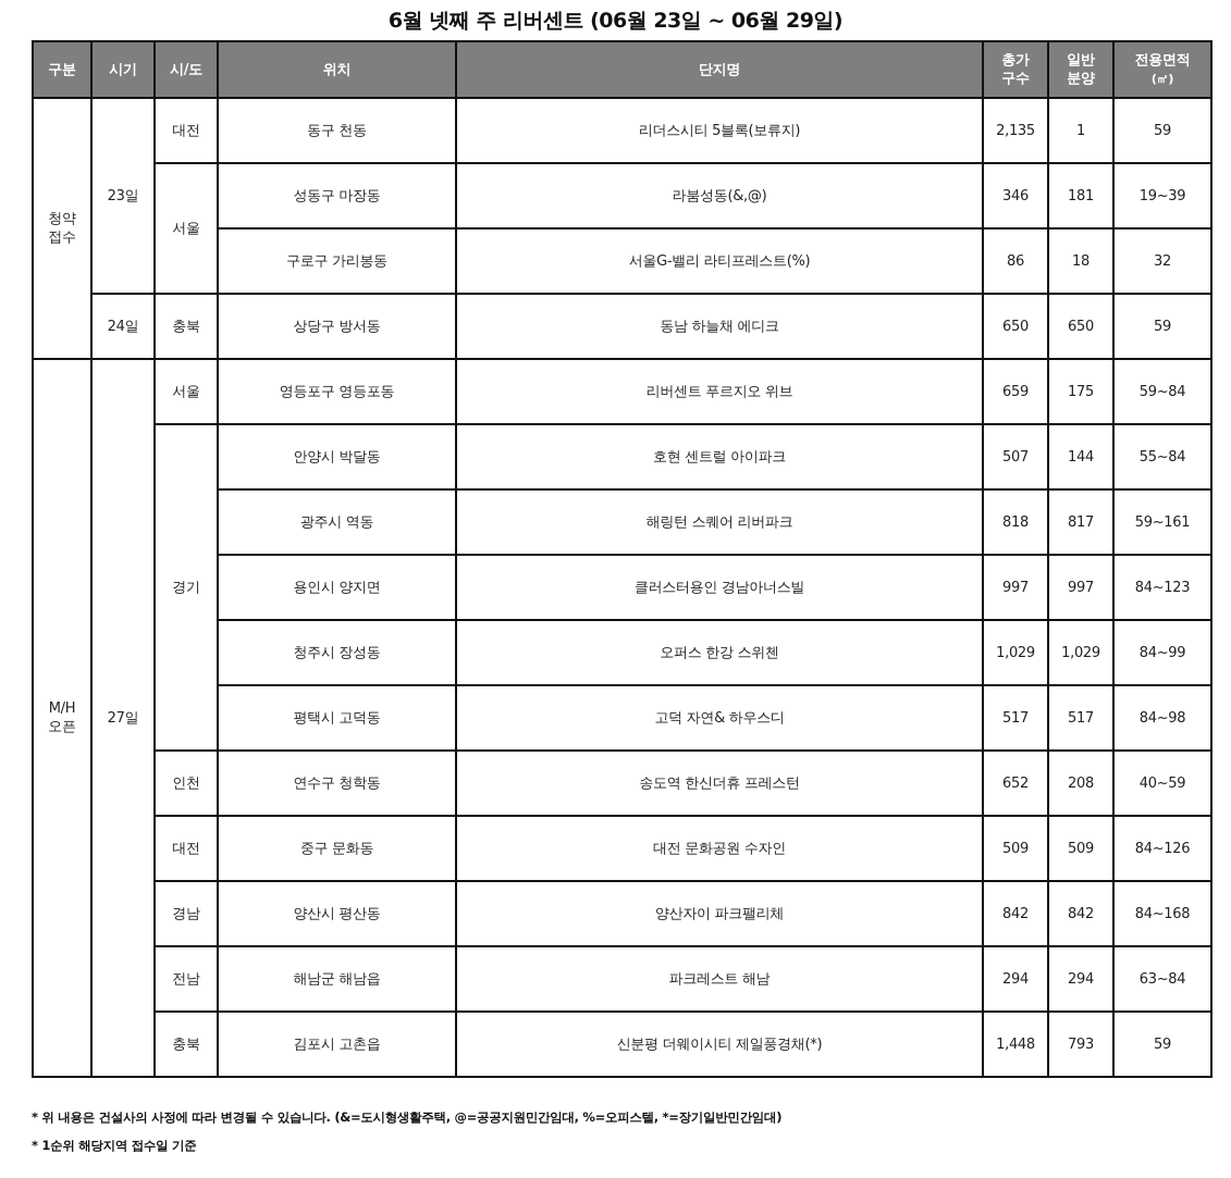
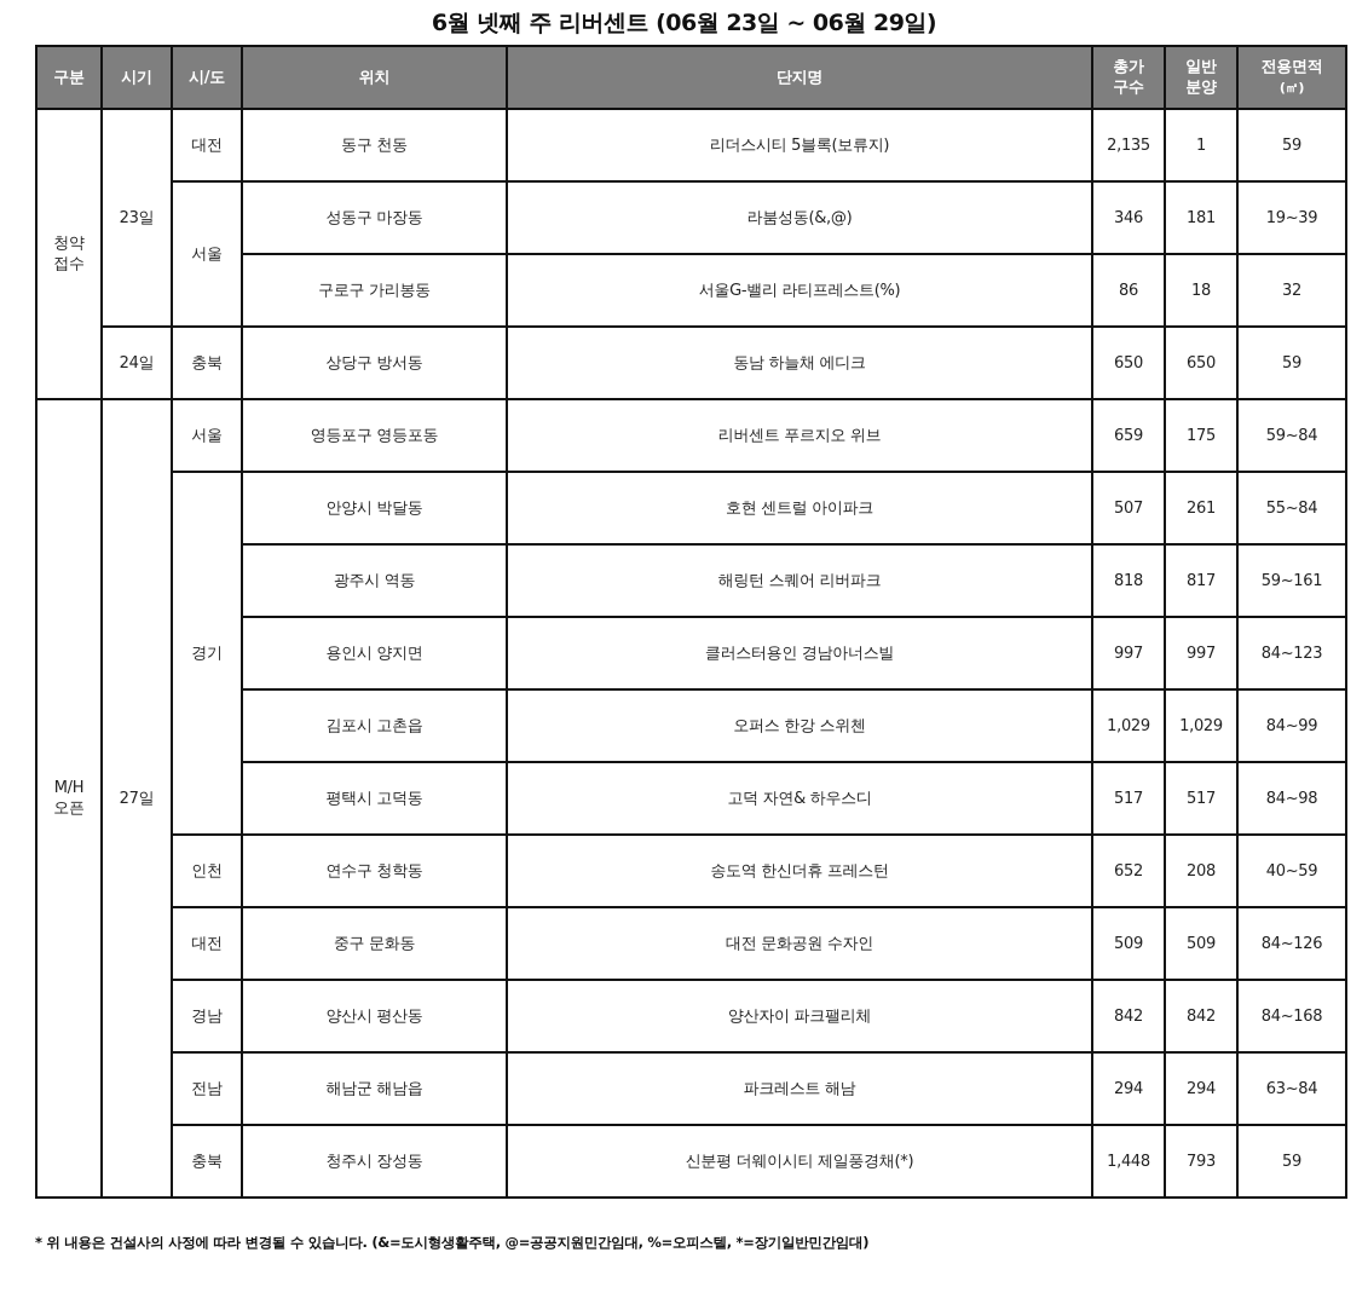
  6월 넷째 주 리버센트 (06월 23일 ~ 06월 29일)
  구분	시기	시/도	위치	단지명	총가구수	일반분양	전용면적(㎡)
  청약접수	23일	대전	동구 천동	리더스시티 5블록(보류지)	2,135	1	59
  서울	성동구 마장동	라붐성동(&,@)	346	181	19~39
  구로구 가리봉동	서울G-밸리 라티프레스트(%)	86	18	32
  24일	충북	상당구 방서동	동남 하늘채 에디크	650	650	59
  M/H오픈	27일	서울	영등포구 영등포동	리버센트 푸르지오 위브	659	175	59~84
- 경기	안양시 박달동	호현 센트럴 아이파크	507	144	55~84
+ 경기	안양시 박달동	호현 센트럴 아이파크	507	261	55~84
  광주시 역동	해링턴 스퀘어 리버파크	818	817	59~161
  용인시 양지면	클러스터용인 경남아너스빌	997	997	84~123
- 청주시 장성동	오퍼스 한강 스위첸	1,029	1,029	84~99
+ 김포시 고촌읍	오퍼스 한강 스위첸	1,029	1,029	84~99
  평택시 고덕동	고덕 자연& 하우스디	517	517	84~98
  인천	연수구 청학동	송도역 한신더휴 프레스턴	652	208	40~59
  대전	중구 문화동	대전 문화공원 수자인	509	509	84~126
  경남	양산시 평산동	양산자이 파크팰리체	842	842	84~168
  전남	해남군 해남읍	파크레스트 해남	294	294	63~84
- 충북	김포시 고촌읍	신분평 더웨이시티 제일풍경채(*)	1,448	793	59
+ 충북	청주시 장성동	신분평 더웨이시티 제일풍경채(*)	1,448	793	59
  * 위 내용은 건설사의 사정에 따라 변경될 수 있습니다. (&=도시형생활주택, @=공공지원민간임대, %=오피스텔, *=장기일반민간임대)
- * 1순위 해당지역 접수일 기준
